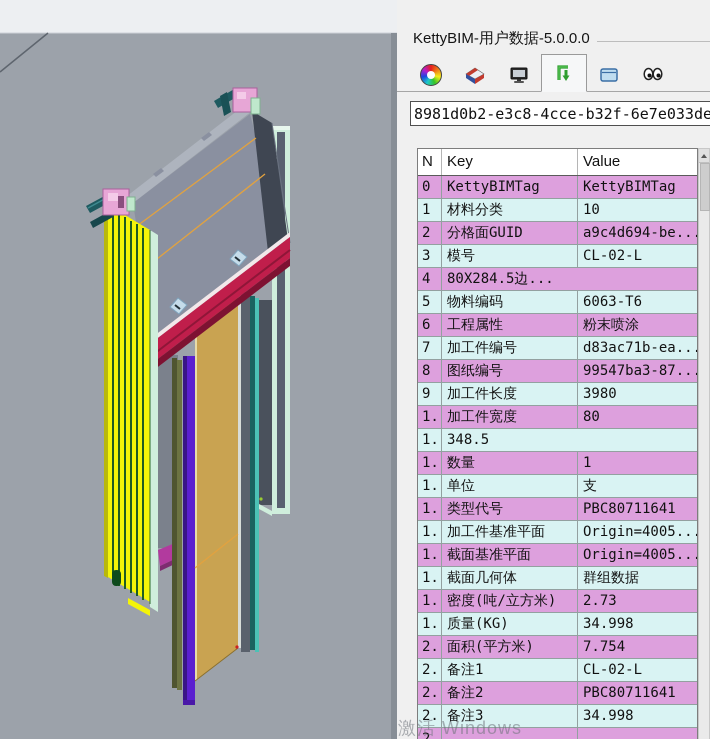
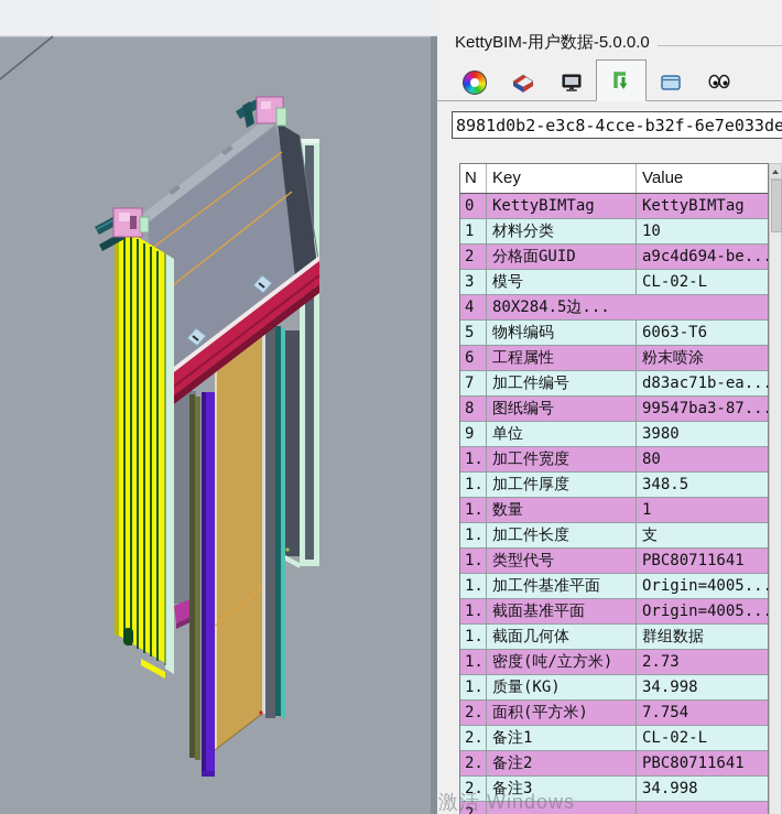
  KettyBIM-用户数据-5.0.0.0
  8981d0b2-e3c8-4cce-b32f-6e7e033de
  N
  Key
  Value
  0
  KettyBIMTag
  KettyBIMTag
  1
  材料分类
  10
  2
  分格面GUID
  a9c4d694-be...
  3
  模号
  CL-02-L
  4
  80X284.5边...
  5
  物料编码
  6063-T6
  6
  工程属性
  粉末喷涂
  7
  加工件编号
  d83ac71b-ea...
  8
  图纸编号
  99547ba3-87...
  9
- 加工件长度
+ 单位
  3980
  1.
  加工件宽度
  80
  1.
+ 加工件厚度
  348.5
  1.
  数量
  1
  1.
- 单位
+ 加工件长度
  支
  1.
  类型代号
  PBC80711641
  1.
  加工件基准平面
  Origin=4005...
  1.
  截面基准平面
  Origin=4005...
  1.
  截面几何体
  群组数据
  1.
  密度(吨/立方米)
  2.73
  1.
  质量(KG)
  34.998
  2.
  面积(平方米)
  7.754
  2.
  备注1
  CL-02-L
  2.
  备注2
  PBC80711641
  2.
  备注3
  34.998
  激活 Windows
